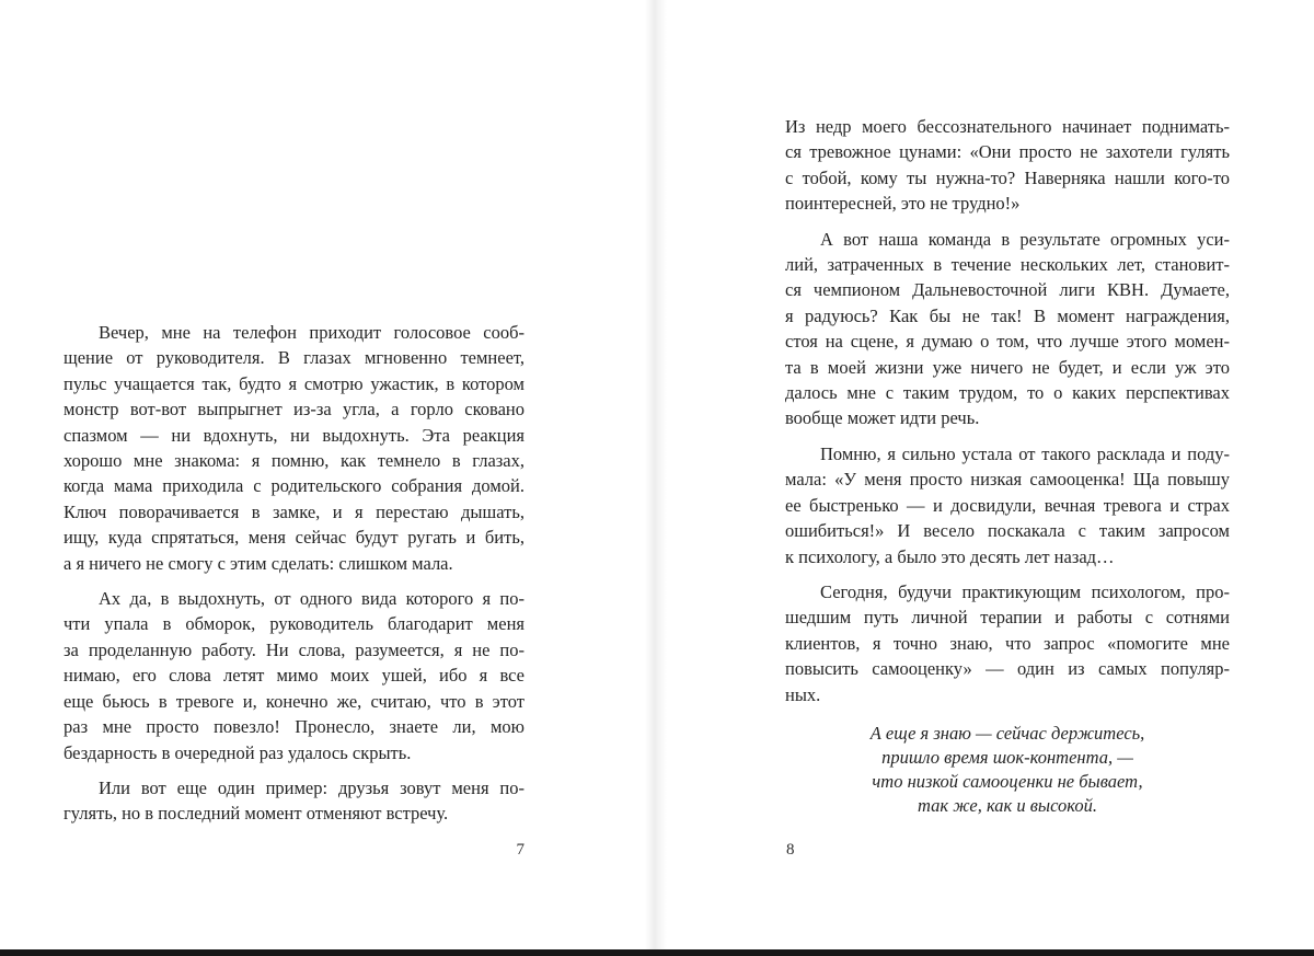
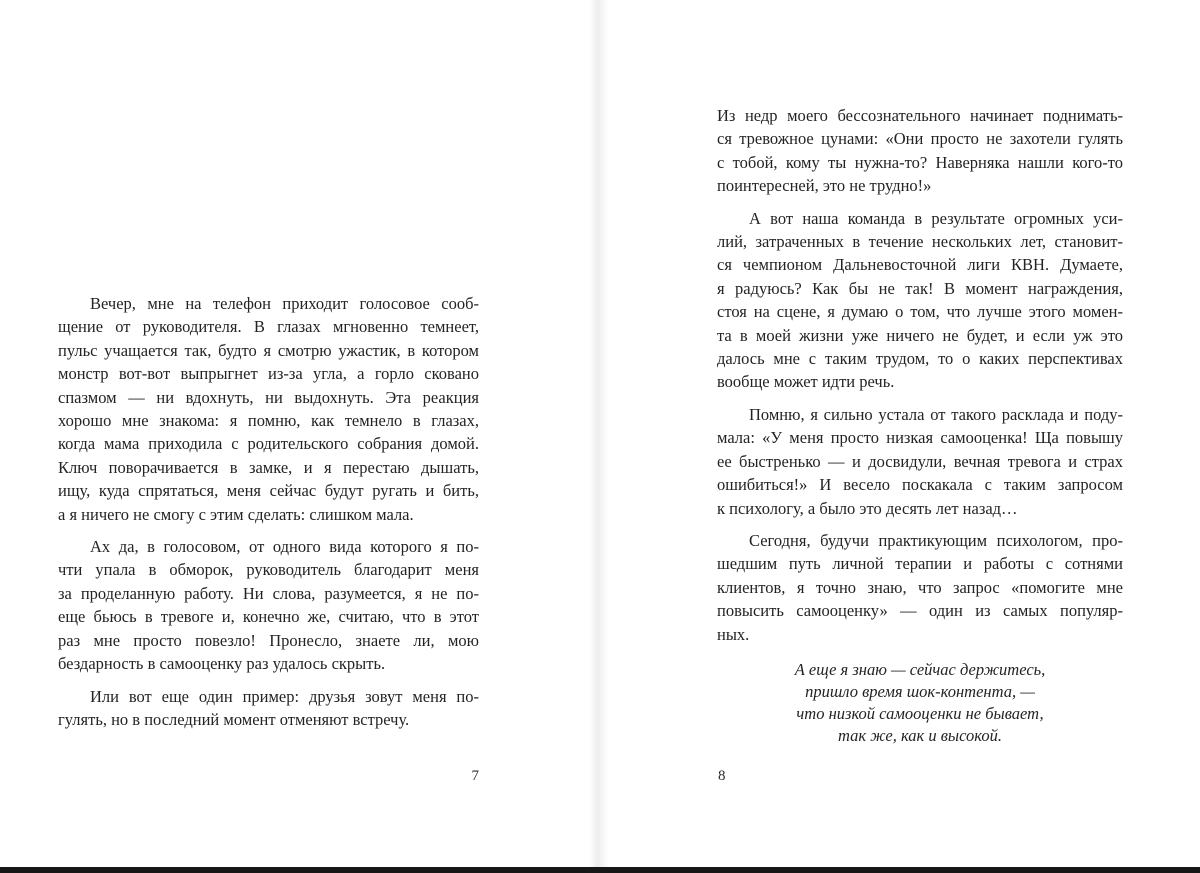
  Вечер, мне на телефон приходит голосовое сооб-
  щение от руководителя. В глазах мгновенно темнеет,
  пульс учащается так, будто я смотрю ужастик, в котором
  монстр вот-вот выпрыгнет из-за угла, а горло сковано
  спазмом — ни вдохнуть, ни выдохнуть. Эта реакция
  хорошо мне знакома: я помню, как темнело в глазах,
  когда мама приходила с родительского собрания домой.
  Ключ поворачивается в замке, и я перестаю дышать,
  ищу, куда спрятаться, меня сейчас будут ругать и бить,
  а я ничего не смогу с этим сделать: слишком мала.
- Ах да, в выдохнуть, от одного вида которого я по-
+ Ах да, в голосовом, от одного вида которого я по-
  чти упала в обморок, руководитель благодарит меня
  за проделанную работу. Ни слова, разумеется, я не по-
- нимаю, его слова летят мимо моих ушей, ибо я все
  еще бьюсь в тревоге и, конечно же, считаю, что в этот
  раз мне просто повезло! Пронесло, знаете ли, мою
- бездарность в очередной раз удалось скрыть.
+ бездарность в самооценку раз удалось скрыть.
  Или вот еще один пример: друзья зовут меня по-
  гулять, но в последний момент отменяют встречу.
  Из недр моего бессознательного начинает поднимать-
  ся тревожное цунами: «Они просто не захотели гулять
  с тобой, кому ты нужна-то? Наверняка нашли кого-то
  поинтересней, это не трудно!»
  А вот наша команда в результате огромных уси-
  лий, затраченных в течение нескольких лет, становит-
  ся чемпионом Дальневосточной лиги КВН. Думаете,
  я радуюсь? Как бы не так! В момент награждения,
  стоя на сцене, я думаю о том, что лучше этого момен-
  та в моей жизни уже ничего не будет, и если уж это
  далось мне с таким трудом, то о каких перспективах
  вообще может идти речь.
  Помню, я сильно устала от такого расклада и поду-
  мала: «У меня просто низкая самооценка! Ща повышу
  ее быстренько — и досвидули, вечная тревога и страх
  ошибиться!» И весело поскакала с таким запросом
  к психологу, а было это десять лет назад…
  Сегодня, будучи практикующим психологом, про-
  шедшим путь личной терапии и работы с сотнями
  клиентов, я точно знаю, что запрос «помогите мне
  повысить самооценку» — один из самых популяр-
  ных.
  А еще я знаю — сейчас держитесь,
  пришло время шок-контента, —
  что низкой самооценки не бывает,
  так же, как и высокой.
  7
  8
